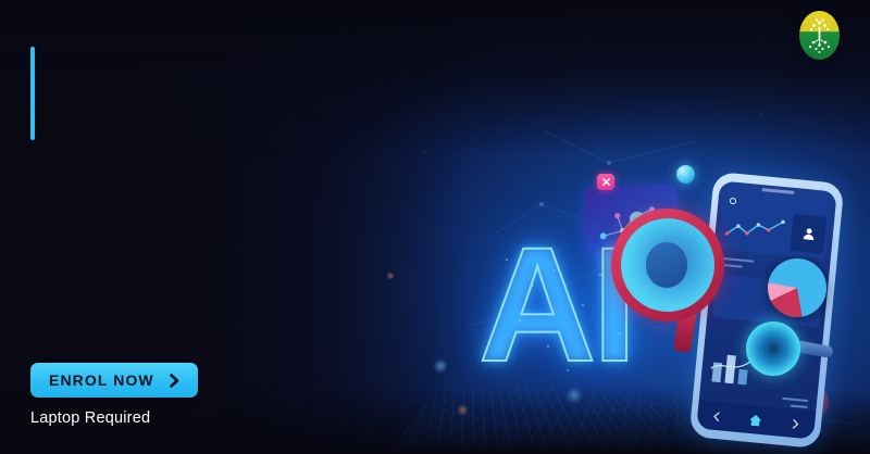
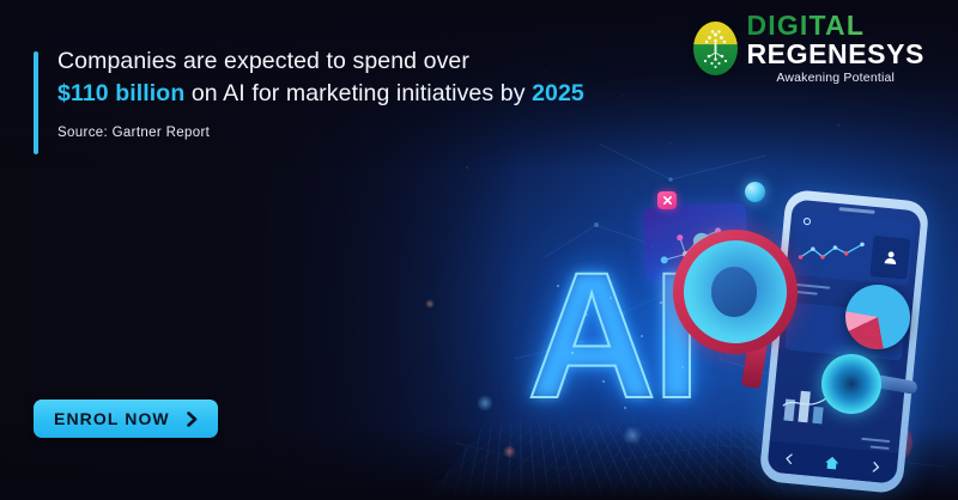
+ Companies are expected to spend over
+ $110 billion on AI for marketing initiatives by 2025
+ Source: Gartner Report
+ DIGITAL
+ REGENESYS
+ Awakening Potential
  ENROL NOW
- Laptop Required
